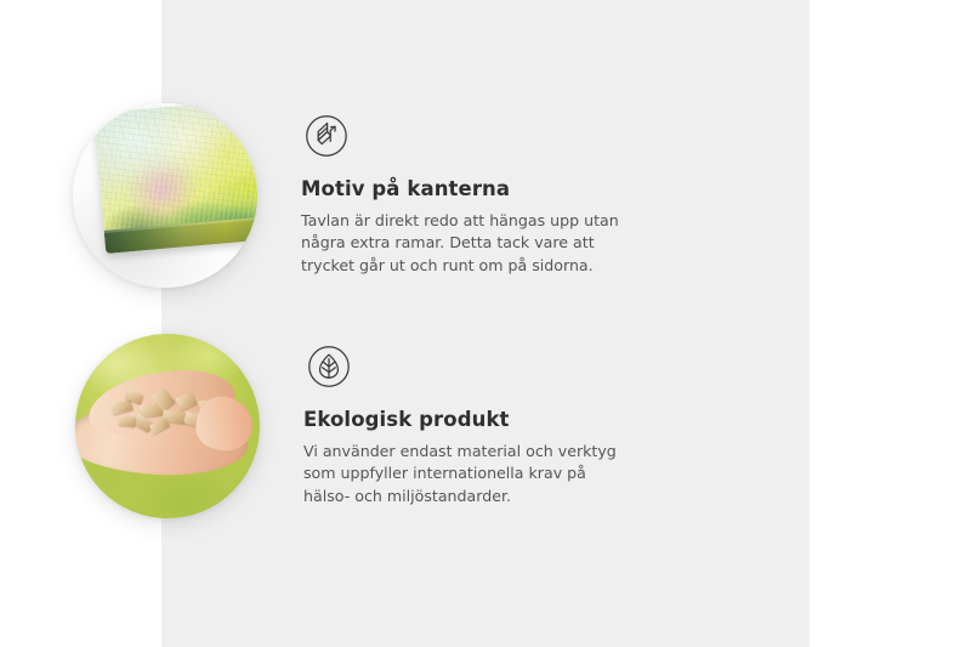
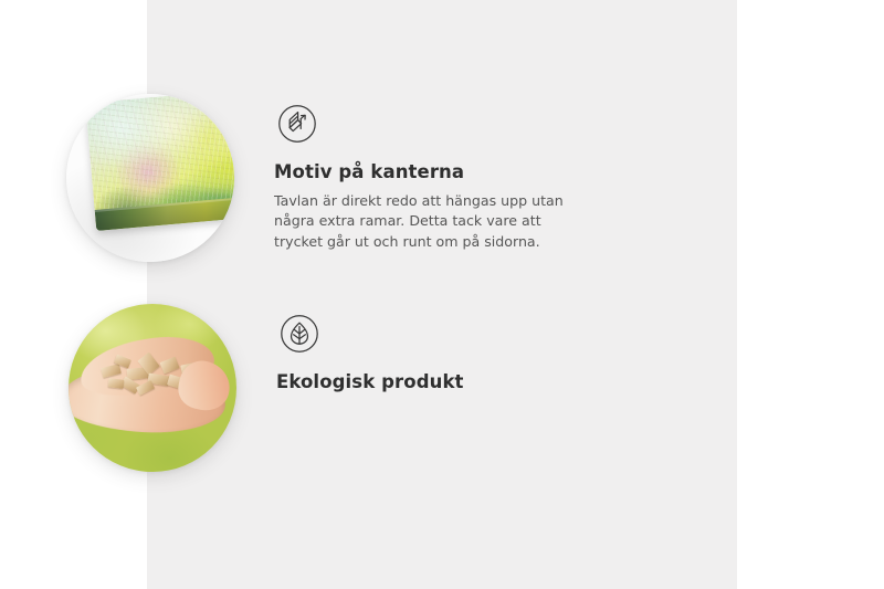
  Motiv på kanterna
  Tavlan är direkt redo att hängas upp utan några extra ramar. Detta tack vare att trycket går ut och runt om på sidorna.
  Ekologisk produkt
- Vi använder endast material och verktyg som uppfyller internationella krav på hälso- och miljöstandarder.
